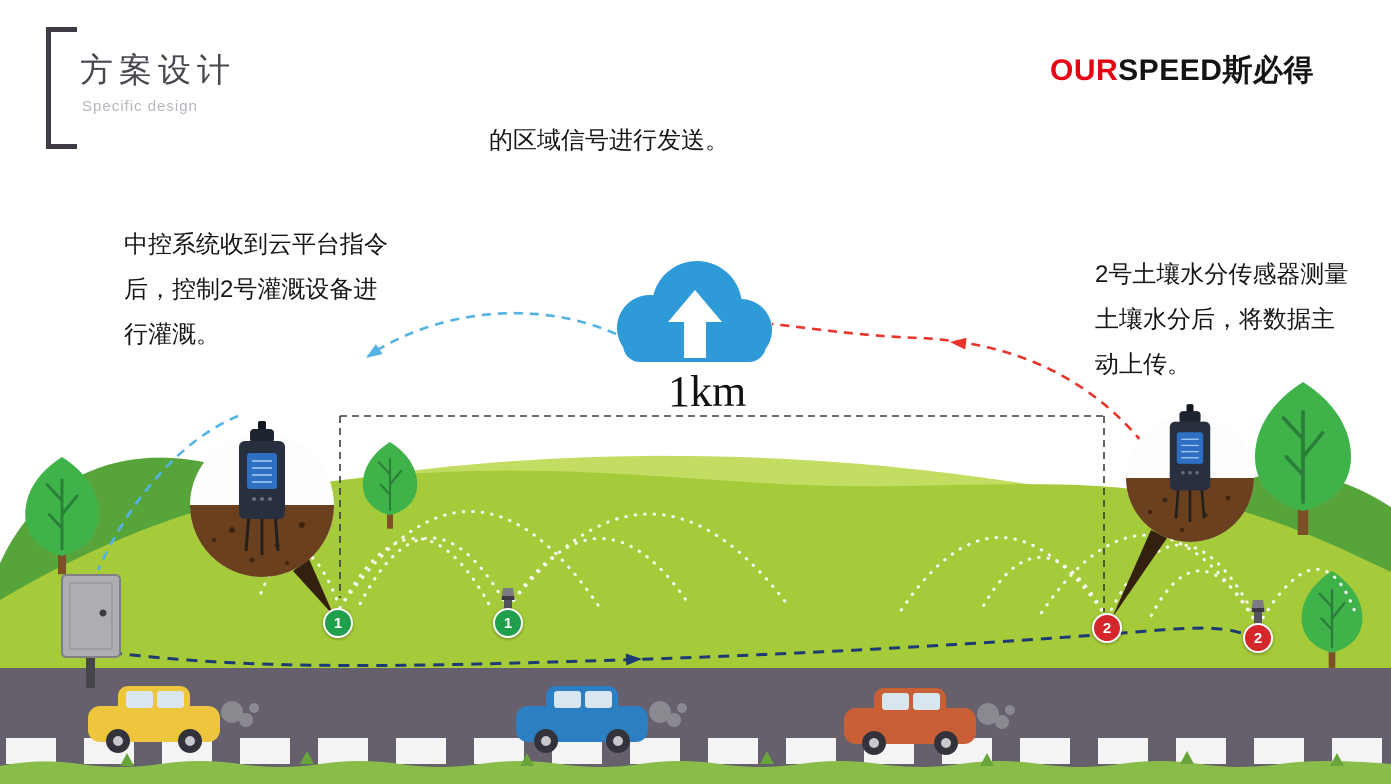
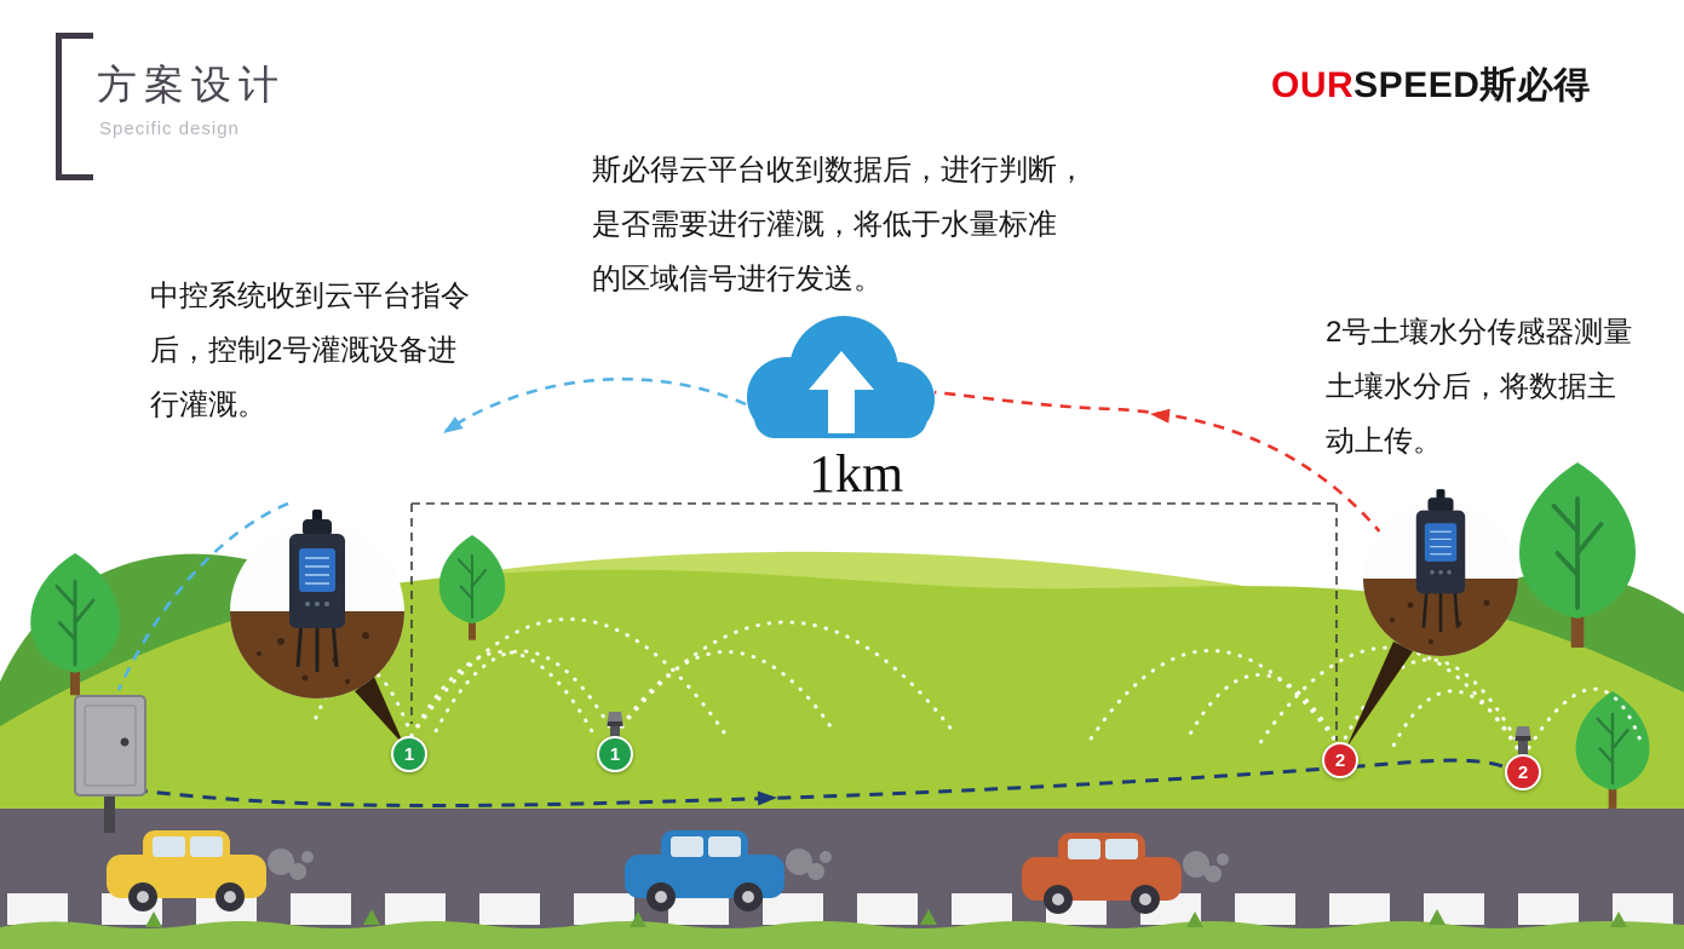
  方案设计
  Specific design
  OURSPEED斯必得
+ 斯必得云平台收到数据后，进行判断，
+ 是否需要进行灌溉，将低于水量标准
  的区域信号进行发送。
  中控系统收到云平台指令
  后，控制2号灌溉设备进
  行灌溉。
  2号土壤水分传感器测量
  土壤水分后，将数据主
  动上传。
  1km
  1
  1
  2
  2
